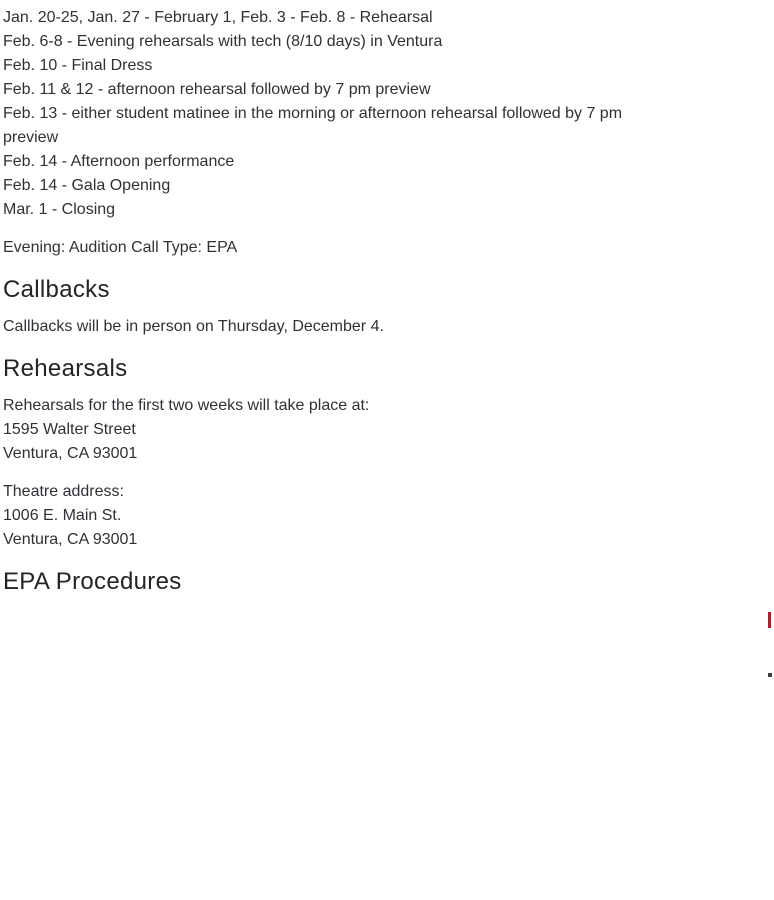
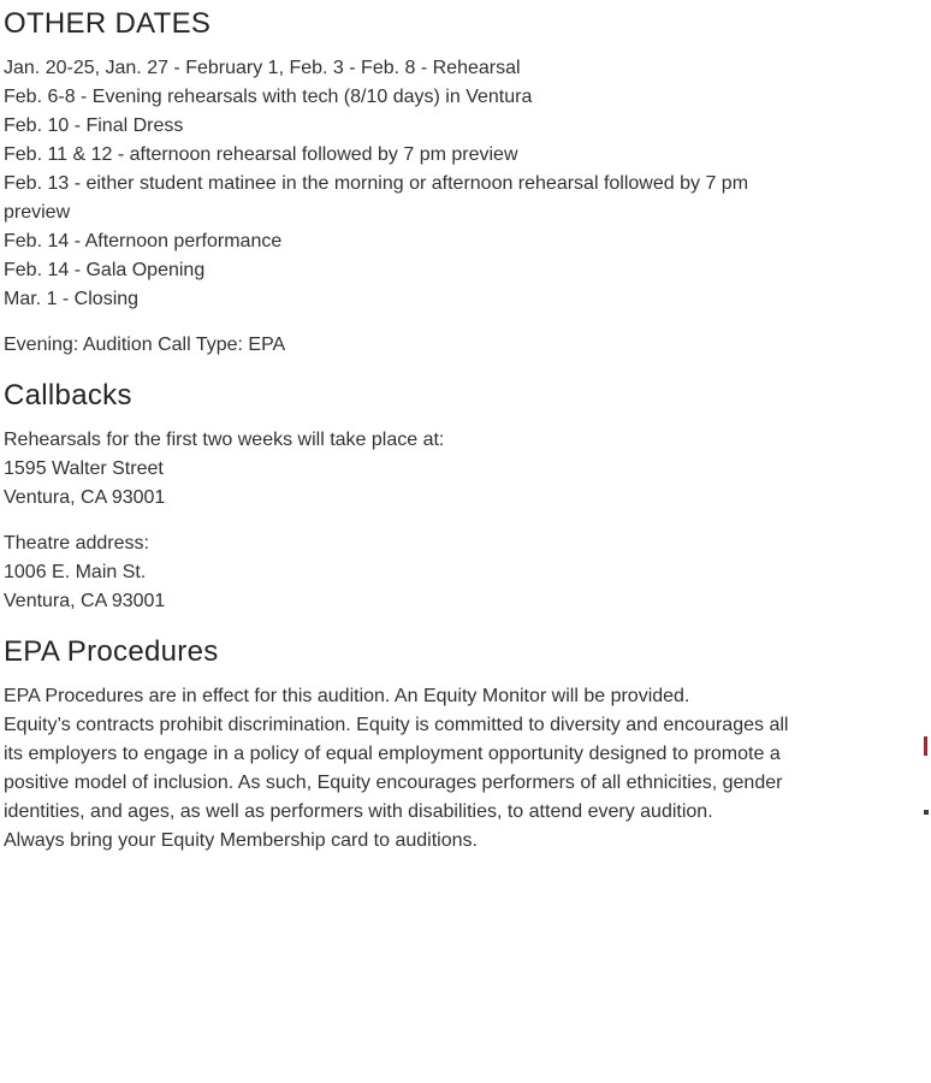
+ OTHER DATES
  Jan. 20-25, Jan. 27 - February 1, Feb. 3 - Feb. 8 - Rehearsal
  Feb. 6-8 - Evening rehearsals with tech (8/10 days) in Ventura
  Feb. 10 - Final Dress
  Feb. 11 & 12 - afternoon rehearsal followed by 7 pm preview
  Feb. 13 - either student matinee in the morning or afternoon rehearsal followed by 7 pm
  preview
  Feb. 14 - Afternoon performance
  Feb. 14 - Gala Opening
  Mar. 1 - Closing
  Evening: Audition Call Type: EPA
  Callbacks
- Callbacks will be in person on Thursday, December 4.
- Rehearsals
  Rehearsals for the first two weeks will take place at:
  1595 Walter Street
  Ventura, CA 93001
  Theatre address:
  1006 E. Main St.
  Ventura, CA 93001
  EPA Procedures
+ EPA Procedures are in effect for this audition. An Equity Monitor will be provided.
+ Equity’s contracts prohibit discrimination. Equity is committed to diversity and encourages all
+ its employers to engage in a policy of equal employment opportunity designed to promote a
+ positive model of inclusion. As such, Equity encourages performers of all ethnicities, gender
+ identities, and ages, as well as performers with disabilities, to attend every audition.
+ Always bring your Equity Membership card to auditions.
